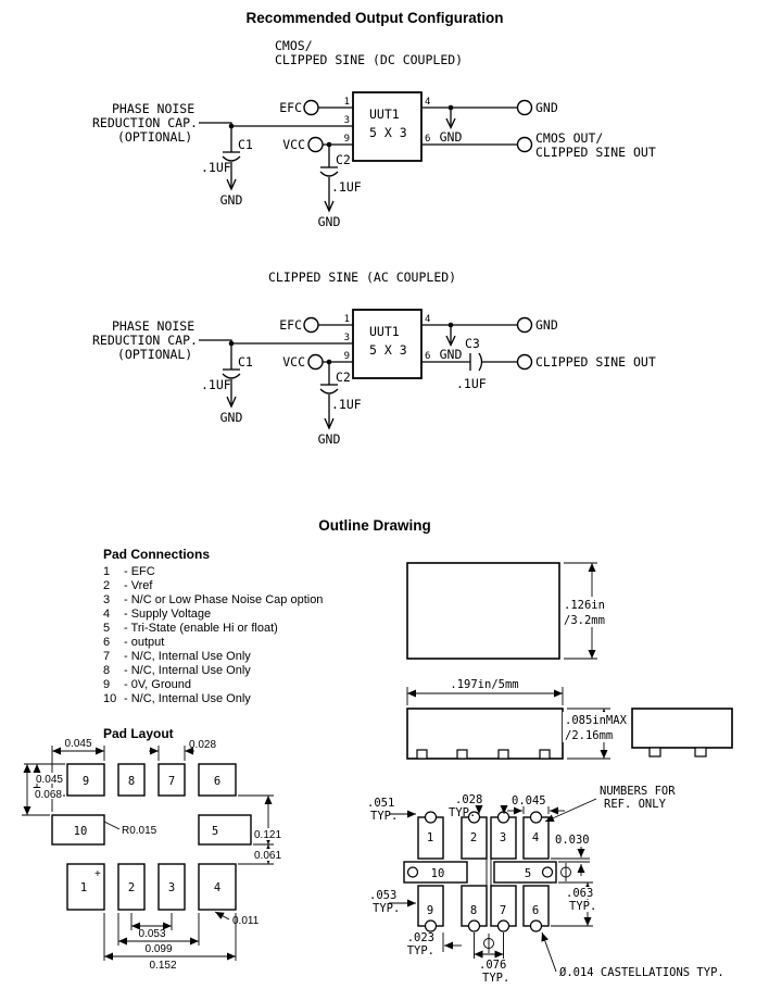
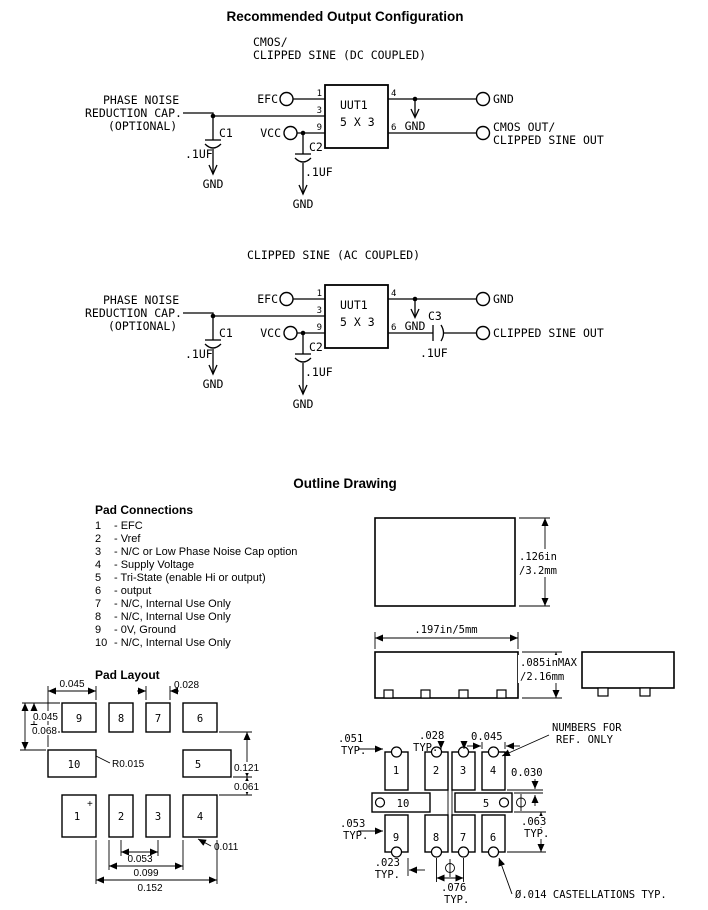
  Recommended Output Configuration
  CMOS/
  CLIPPED SINE (DC COUPLED)
  PHASE NOISE
  REDUCTION CAP.
  (OPTIONAL)
  UUT1
  5 X 3
  EFC
  VCC
  1
  3
  9
  4
  6
  C1
  .1UF
  GND
  C2
  .1UF
  GND
  GND
  GND
  CMOS OUT/
  CLIPPED SINE OUT
  CLIPPED SINE (AC COUPLED)
  PHASE NOISE
  REDUCTION CAP.
  (OPTIONAL)
  UUT1
  5 X 3
  EFC
  VCC
  1
  3
  9
  4
  6
  C1
  .1UF
  GND
  C2
  .1UF
  GND
  C3
  .1UF
  GND
  GND
  CLIPPED SINE OUT
  Outline Drawing
  Pad Connections
  1
  - EFC
  2
  - Vref
  3
  - N/C or Low Phase Noise Cap option
  4
  - Supply Voltage
  5
- - Tri-State (enable Hi or float)
+ - Tri-State (enable Hi or output)
  6
  - output
  7
  - N/C, Internal Use Only
  8
  - N/C, Internal Use Only
  9
  - 0V, Ground
  10
  - N/C, Internal Use Only
  .126in
  /3.2mm
  .197in/5mm
  .085inMAX
  /2.16mm
  Pad Layout
  9
  8
  7
  6
  10
  5
  1
  2
  3
  4
  +
  0.045
  0.028
  0.045
  0.068
  R0.015
  0.121
  0.061
  .011
  0.053
  0.099
  0.152
  1
  2
  3
  4
  10
  5
  9
  8
  7
  6
  .051
  TYP.
  .028
  TYP.
  0.045
  NUMBERS FOR
  REF. ONLY
  0.030
  .063
  TYP.
  .053
  TYP.
  .023
  TYP.
  .076
  TYP.
  Ø.014 CASTELLATIONS TYP.
